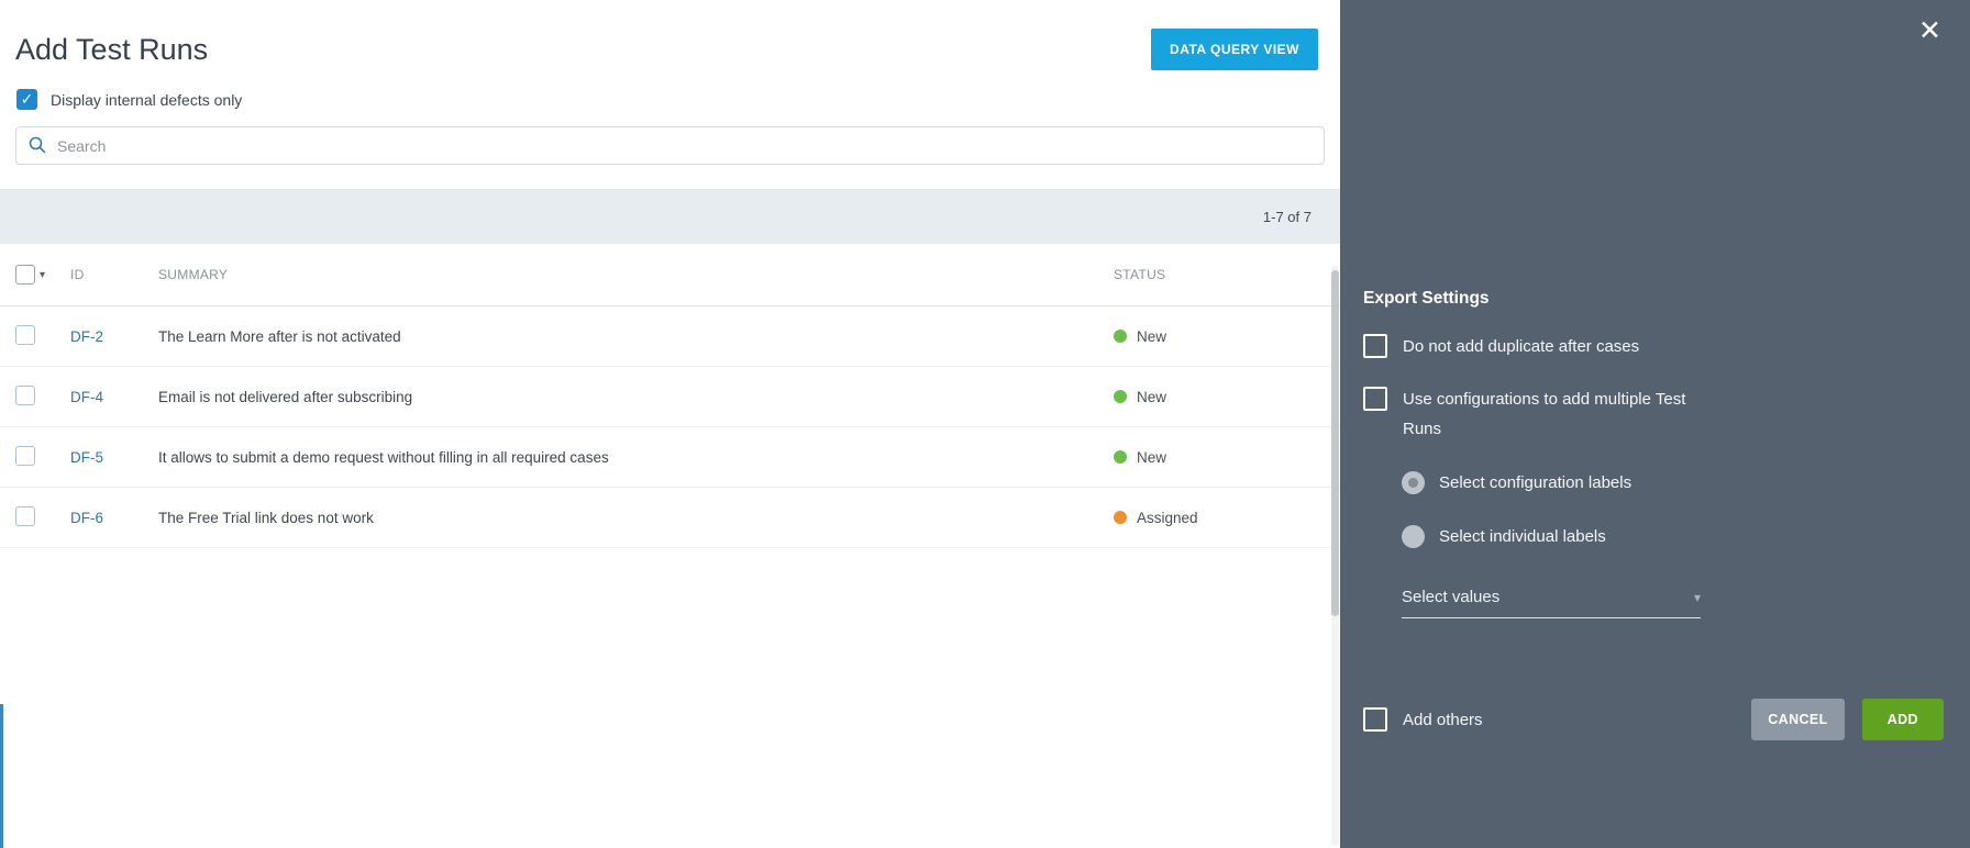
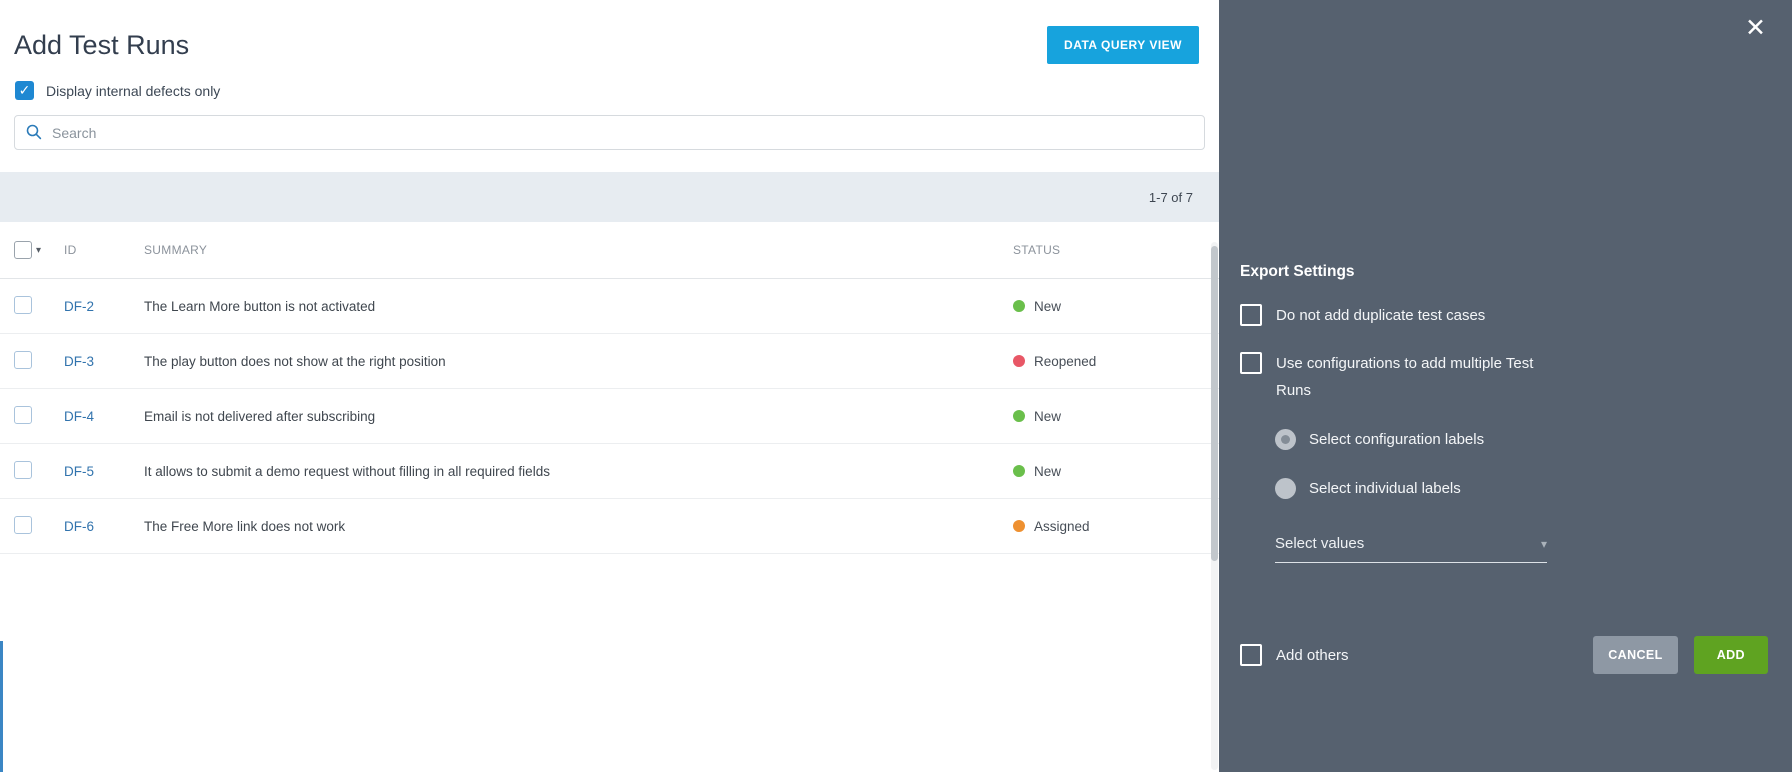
  Add Test Runs
  DATA QUERY VIEW
  ✓
  Display internal defects only
  Search
  1-7 of 7
  ▾
  ID
  SUMMARY
  STATUS
  DF-2
- The Learn More after is not activated
+ The Learn More button is not activated
  New
+ DF-3
+ The play button does not show at the right position
+ Reopened
  DF-4
  Email is not delivered after subscribing
  New
  DF-5
- It allows to submit a demo request without filling in all required cases
+ It allows to submit a demo request without filling in all required fields
  New
  DF-6
- The Free Trial link does not work
+ The Free More link does not work
  Assigned
  ✕
  Export Settings
- Do not add duplicate after cases
+ Do not add duplicate test cases
  Use configurations to add multiple Test Runs
  Select configuration labels
  Select individual labels
  Select values
  ▾
  Add others
  CANCEL
  ADD
